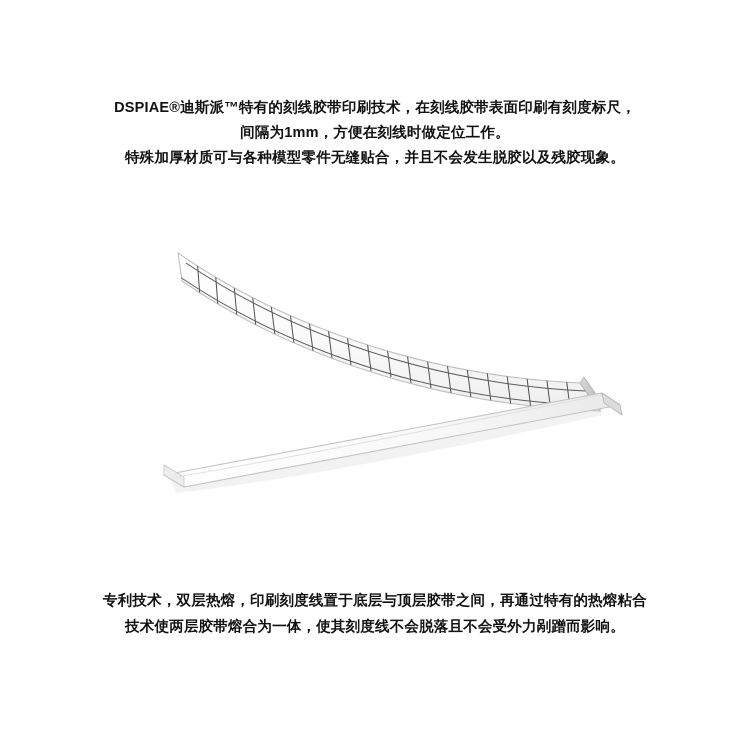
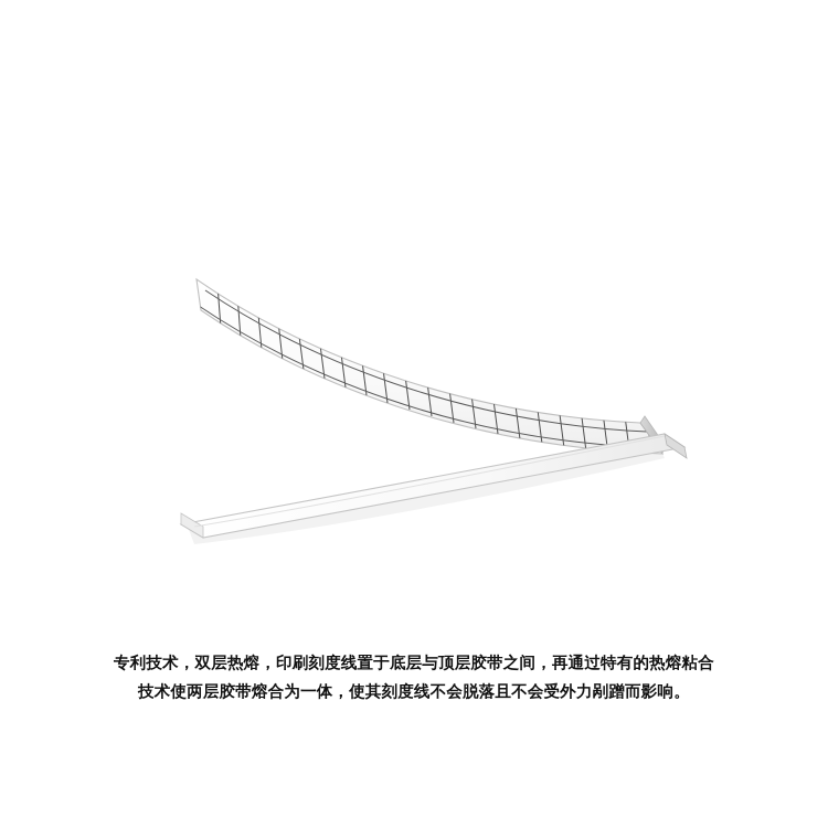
- DSPIAE®迪斯派™特有的刻线胶带印刷技术，在刻线胶带表面印刷有刻度标尺，
- 间隔为1mm，方便在刻线时做定位工作。
- 特殊加厚材质可与各种模型零件无缝贴合，并且不会发生脱胶以及残胶现象。
  专利技术，双层热熔，印刷刻度线置于底层与顶层胶带之间，再通过特有的热熔粘合
  技术使两层胶带熔合为一体，使其刻度线不会脱落且不会受外力剐蹭而影响。
